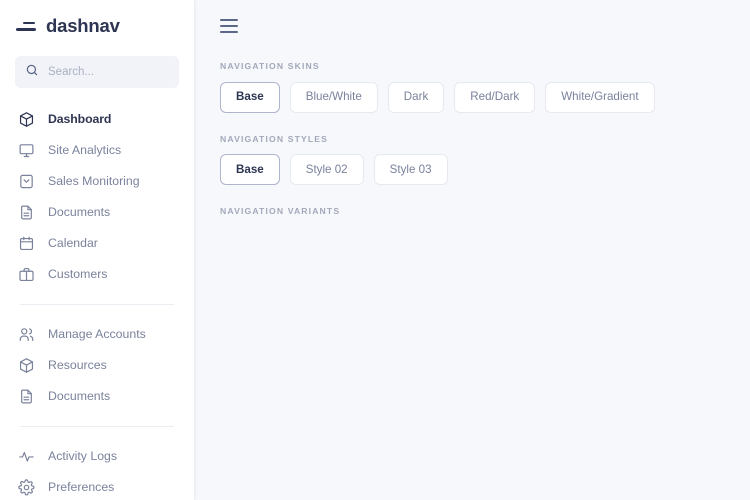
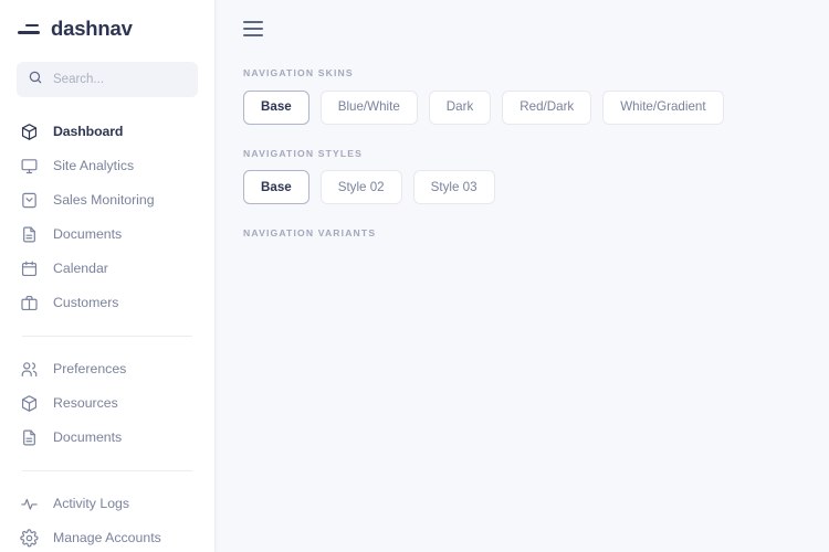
  dashnav
  Search...
  Dashboard
  Site Analytics
  Sales Monitoring
  Documents
  Calendar
  Customers
- Manage Accounts
+ Preferences
  Resources
  Documents
  Activity Logs
- Preferences
+ Manage Accounts
  NAVIGATION SKINS
  Base
  Blue/White
  Dark
  Red/Dark
  White/Gradient
  NAVIGATION STYLES
  Base
  Style 02
  Style 03
  NAVIGATION VARIANTS
